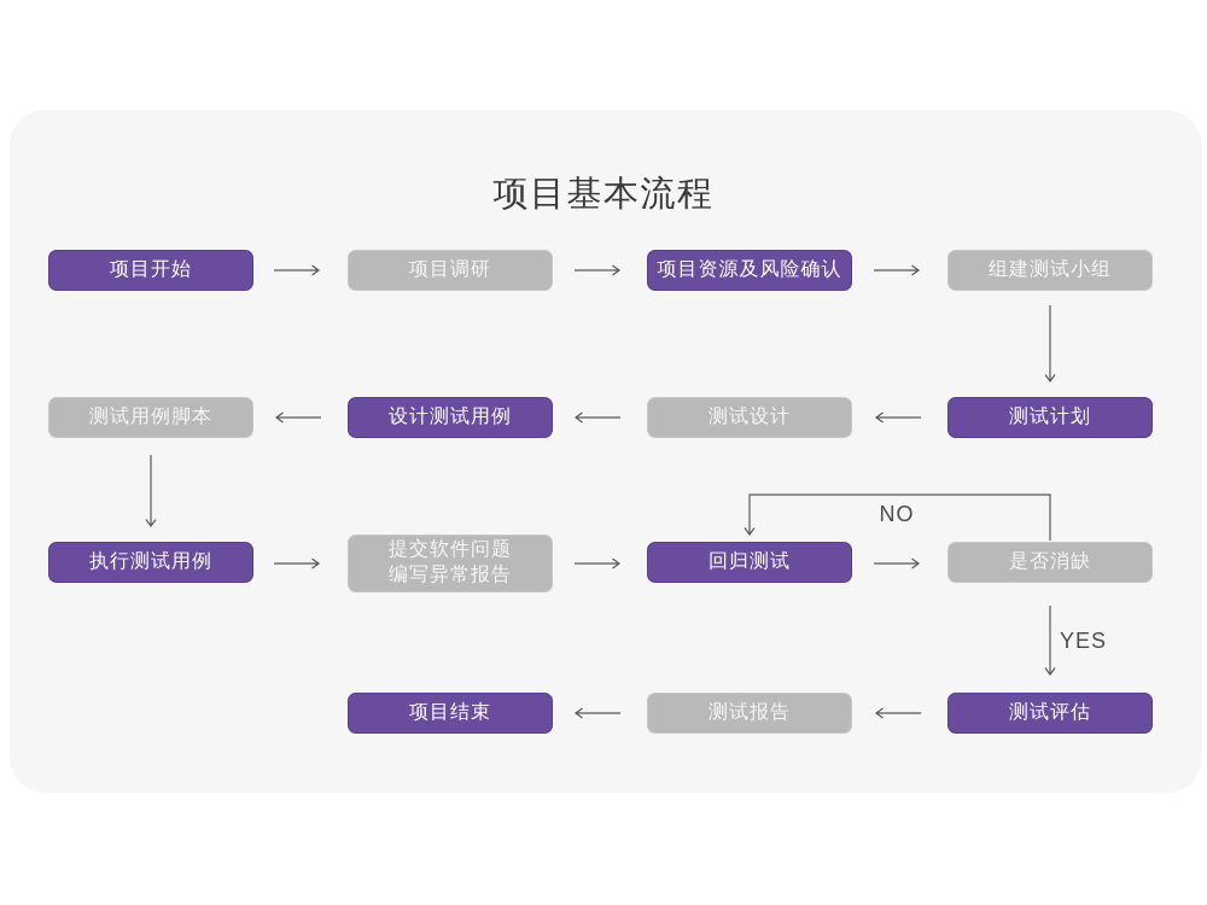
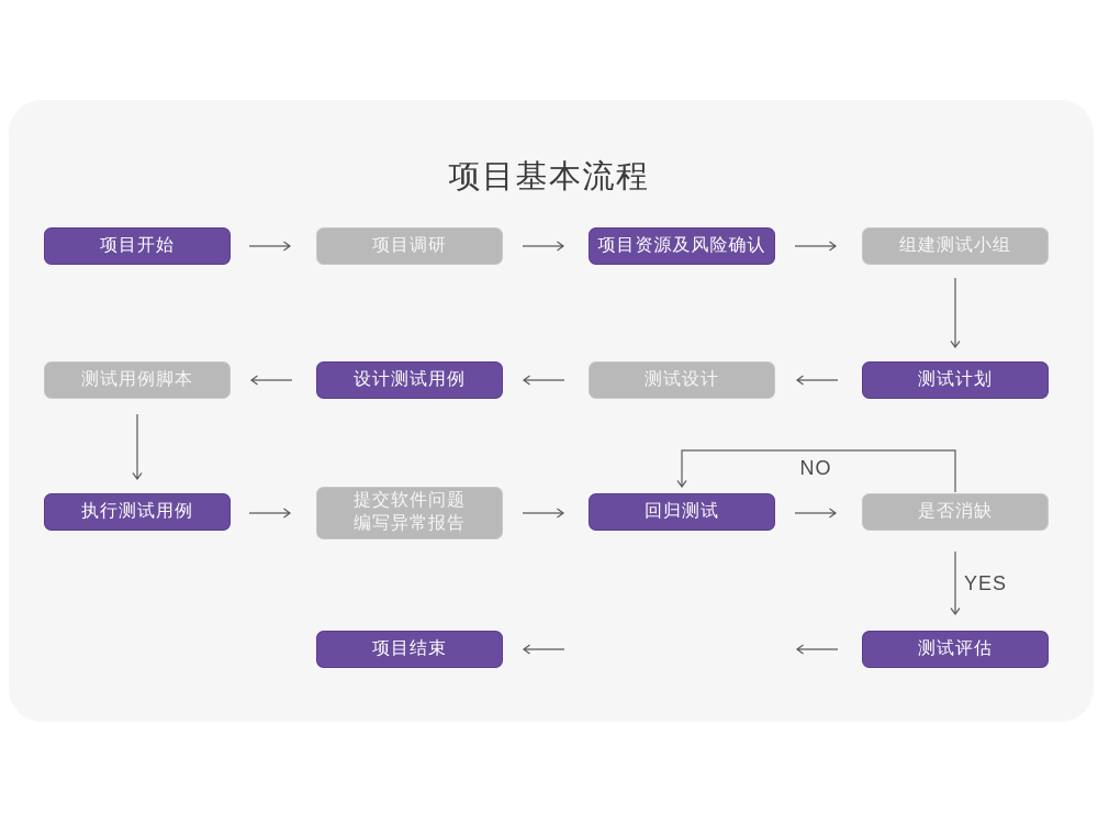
  项目基本流程
  项目开始
  项目调研
  项目资源及风险确认
  组建测试小组
  测试用例脚本
  设计测试用例
  测试设计
  测试计划
  执行测试用例
  提交软件问题
  编写异常报告
  回归测试
  是否消缺
  项目结束
- 测试报告
  测试评估
  NO
  YES
